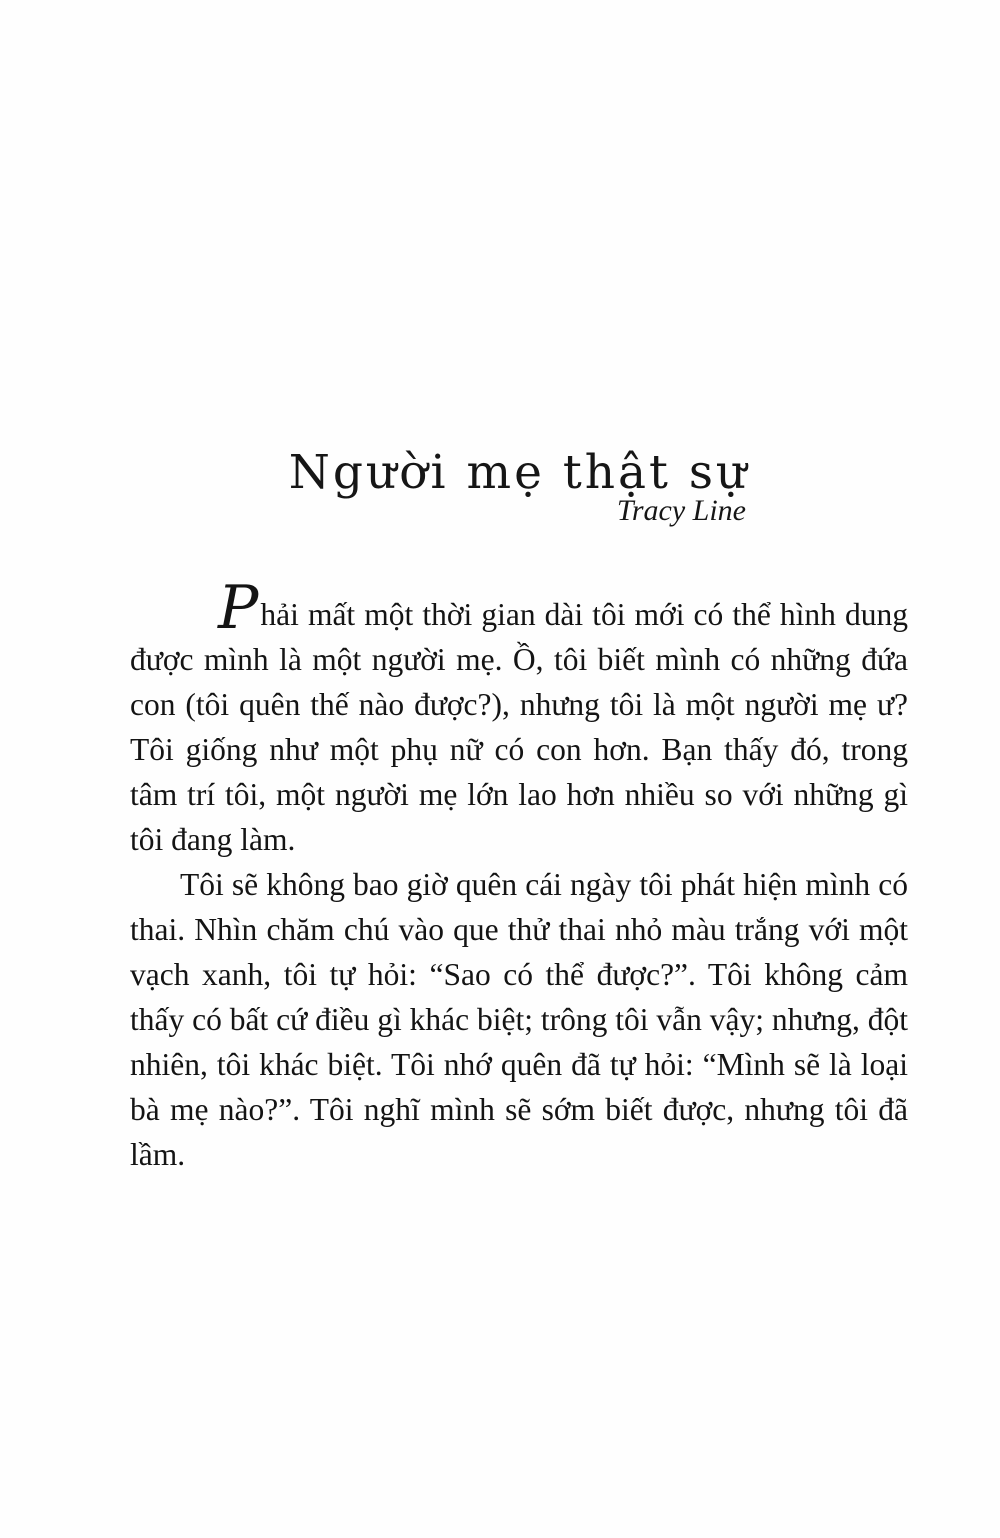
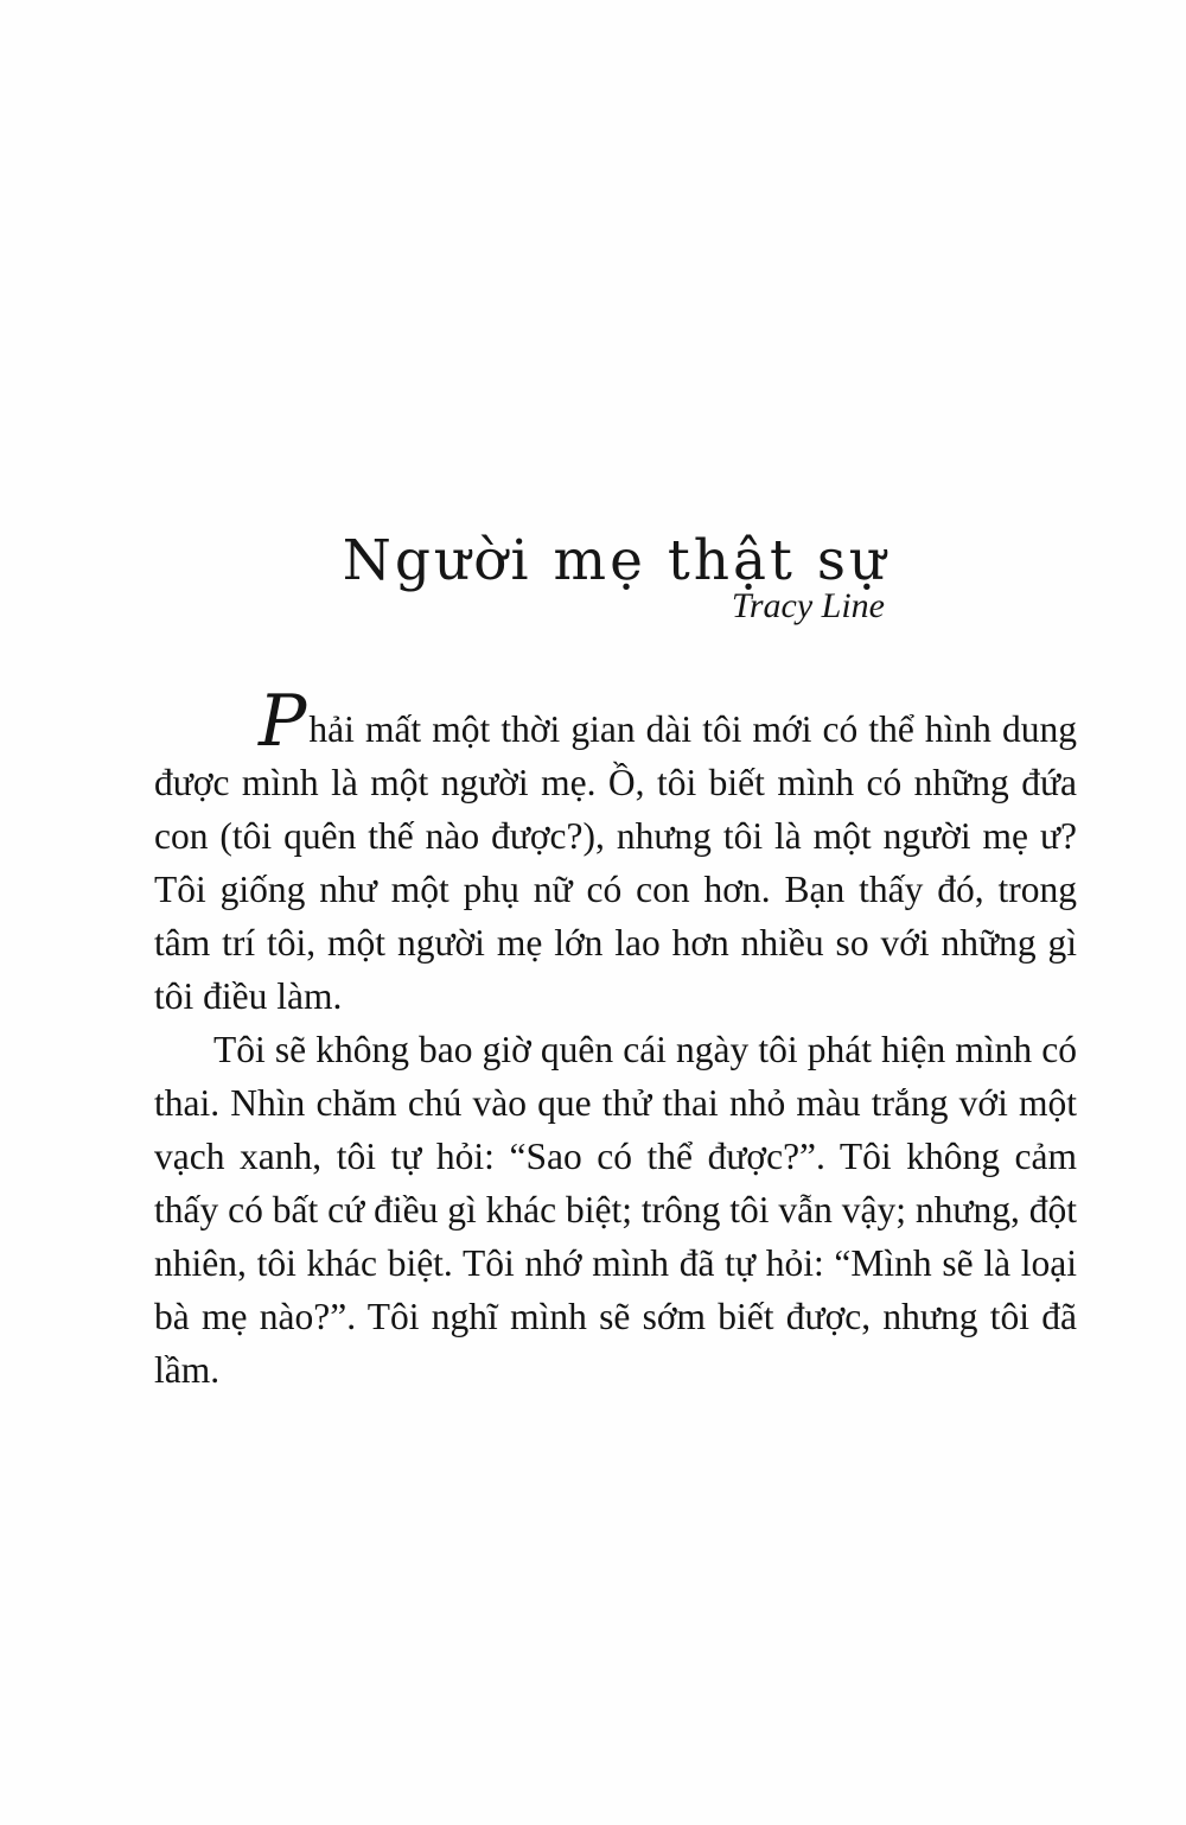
  Người mẹ thật sự
  Tracy Line
- Phải mất một thời gian dài tôi mới có thể hình dung được mình là một người mẹ. Ồ, tôi biết mình có những đứa con (tôi quên thế nào được?), nhưng tôi là một người mẹ ư? Tôi giống như một phụ nữ có con hơn. Bạn thấy đó, trong tâm trí tôi, một người mẹ lớn lao hơn nhiều so với những gì tôi đang làm.
+ Phải mất một thời gian dài tôi mới có thể hình dung được mình là một người mẹ. Ồ, tôi biết mình có những đứa con (tôi quên thế nào được?), nhưng tôi là một người mẹ ư? Tôi giống như một phụ nữ có con hơn. Bạn thấy đó, trong tâm trí tôi, một người mẹ lớn lao hơn nhiều so với những gì tôi điều làm.
- Tôi sẽ không bao giờ quên cái ngày tôi phát hiện mình có thai. Nhìn chăm chú vào que thử thai nhỏ màu trắng với một vạch xanh, tôi tự hỏi: “Sao có thể được?”. Tôi không cảm thấy có bất cứ điều gì khác biệt; trông tôi vẫn vậy; nhưng, đột nhiên, tôi khác biệt. Tôi nhớ quên đã tự hỏi: “Mình sẽ là loại bà mẹ nào?”. Tôi nghĩ mình sẽ sớm biết được, nhưng tôi đã lầm.
+ Tôi sẽ không bao giờ quên cái ngày tôi phát hiện mình có thai. Nhìn chăm chú vào que thử thai nhỏ màu trắng với một vạch xanh, tôi tự hỏi: “Sao có thể được?”. Tôi không cảm thấy có bất cứ điều gì khác biệt; trông tôi vẫn vậy; nhưng, đột nhiên, tôi khác biệt. Tôi nhớ mình đã tự hỏi: “Mình sẽ là loại bà mẹ nào?”. Tôi nghĩ mình sẽ sớm biết được, nhưng tôi đã lầm.
